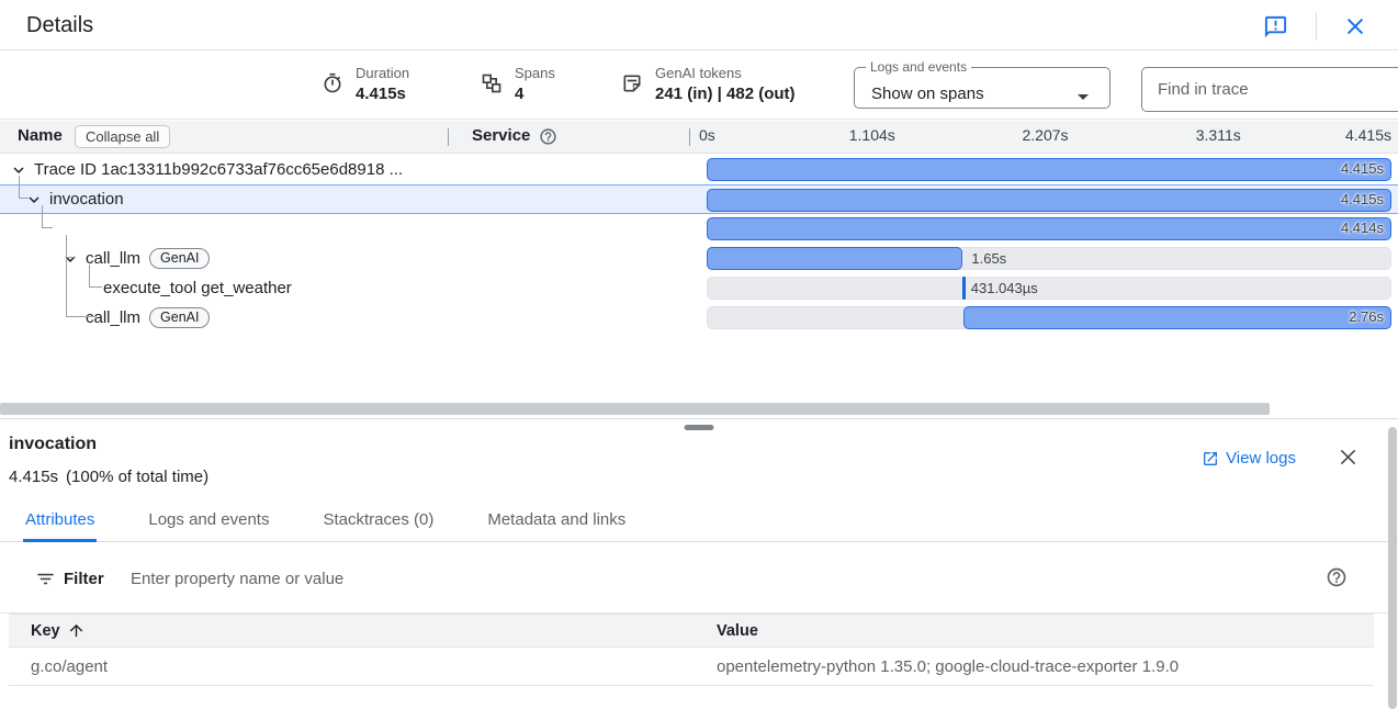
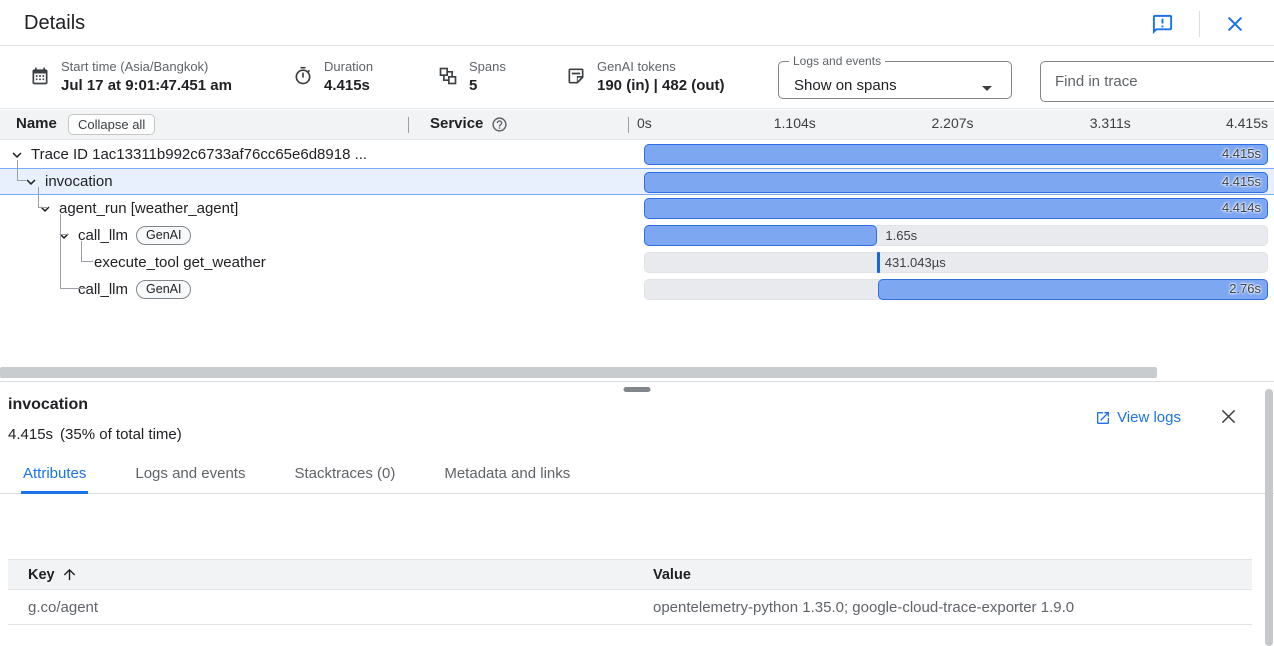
  Details
+ Start time (Asia/Bangkok)
+ Jul 17 at 9:01:47.451 am
  Duration
  4.415s
  Spans
- 4
+ 5
  GenAI tokens
- 241 (in) | 482 (out)
+ 190 (in) | 482 (out)
  Logs and events
  Show on spans
  Find in trace
  Name
  Collapse all
  Service
  0s
  1.104s
  2.207s
  3.311s
  4.415s
  Trace ID 1ac13311b992c6733af76cc65e6d8918 ...
  4.415s
  invocation
  4.415s
+ agent_run [weather_agent]
  4.414s
  call_llm
  GenAI
  1.65s
  execute_tool get_weather
  431.043µs
  call_llm
  GenAI
  2.76s
  invocation
- 4.415s (100% of total time)
+ 4.415s (35% of total time)
  View logs
  Attributes
  Logs and events
  Stacktraces (0)
  Metadata and links
- Filter
- Enter property name or value
  Key
  Value
  g.co/agent
  opentelemetry-python 1.35.0; google-cloud-trace-exporter 1.9.0
